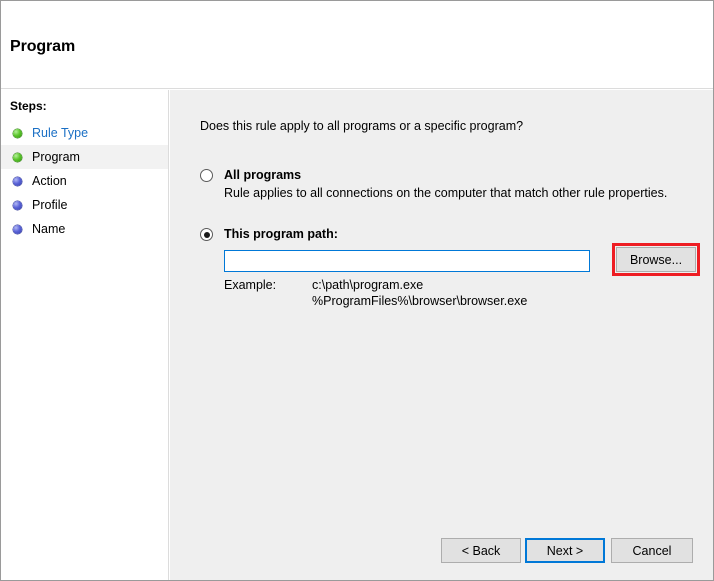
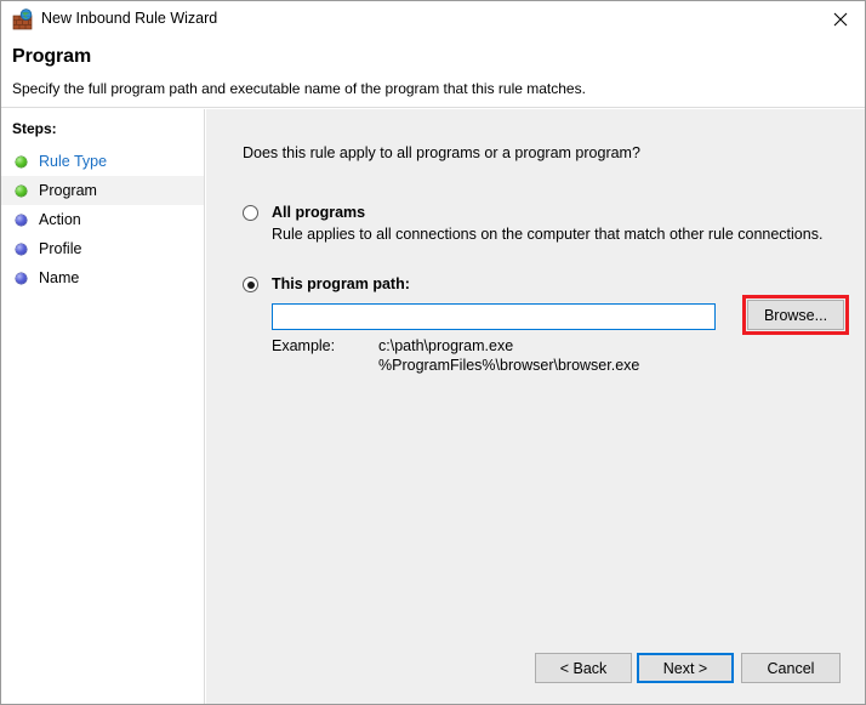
+ New Inbound Rule Wizard
  Program
+ Specify the full program path and executable name of the program that this rule matches.
  Steps:
  Rule Type
  Program
  Action
  Profile
  Name
- Does this rule apply to all programs or a specific program?
+ Does this rule apply to all programs or a program program?
  All programs
- Rule applies to all connections on the computer that match other rule properties.
+ Rule applies to all connections on the computer that match other rule connections.
  This program path:
  Browse...
  Example:
  c:\path\program.exe
  %ProgramFiles%\browser\browser.exe
  < Back
  Next >
  Cancel
